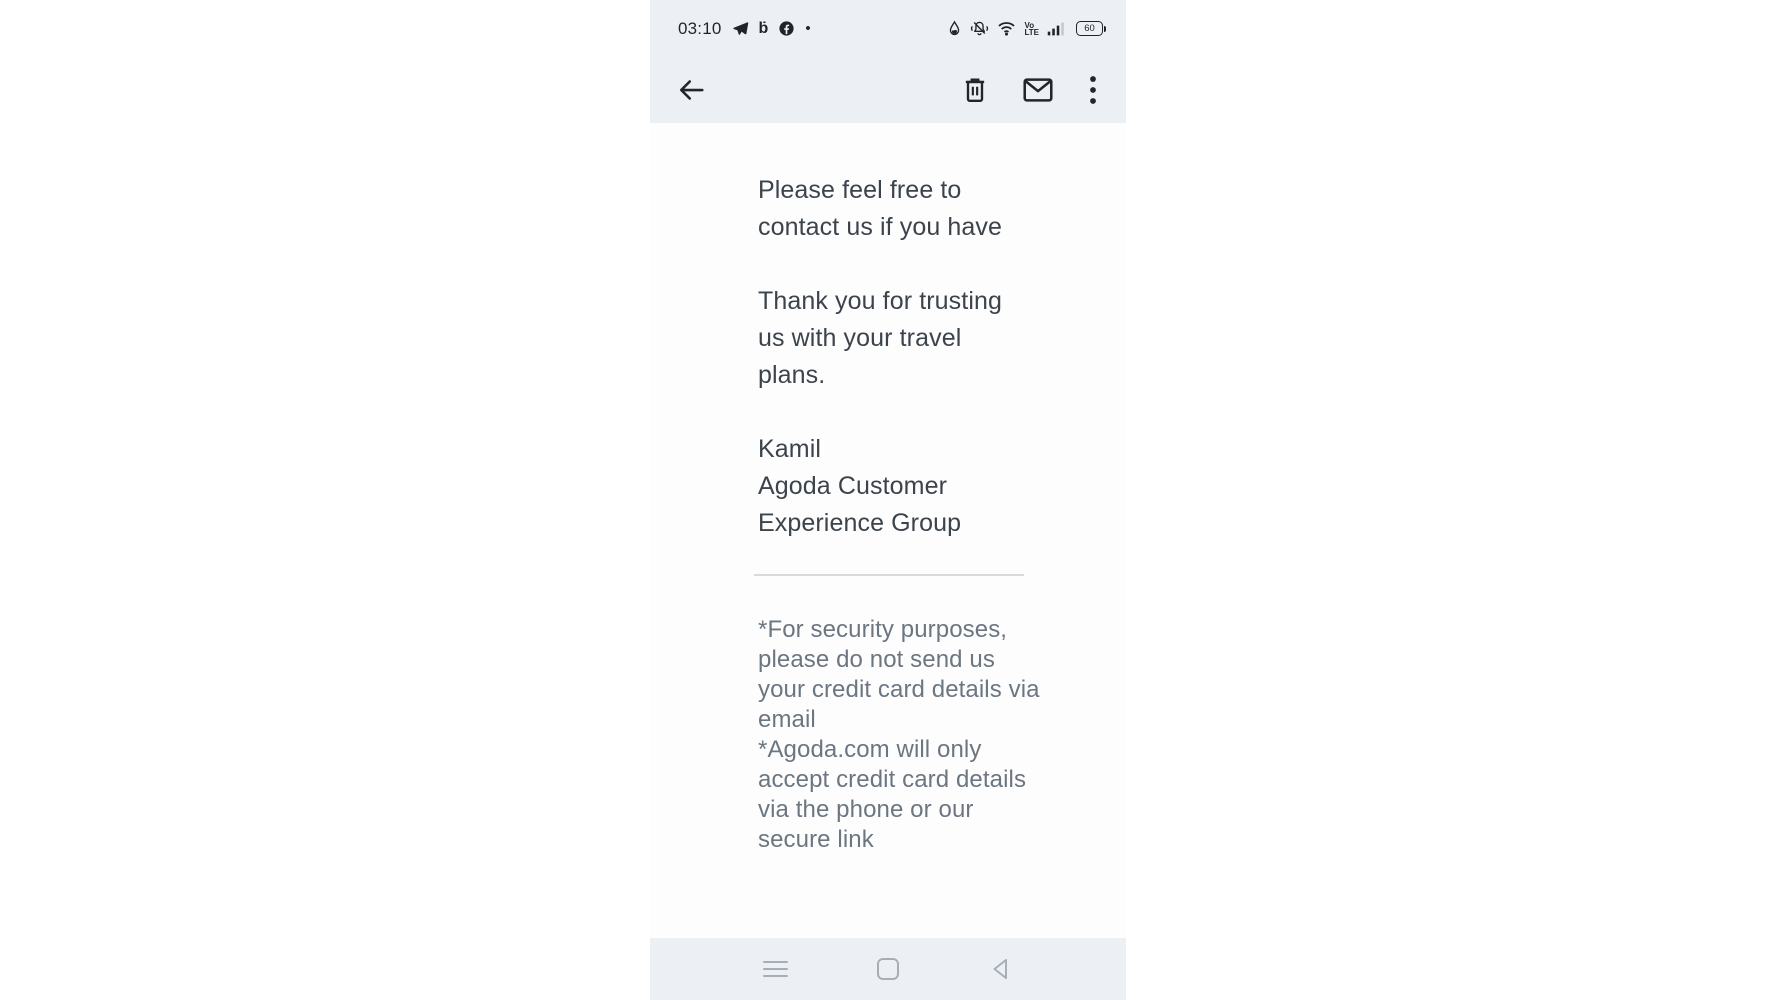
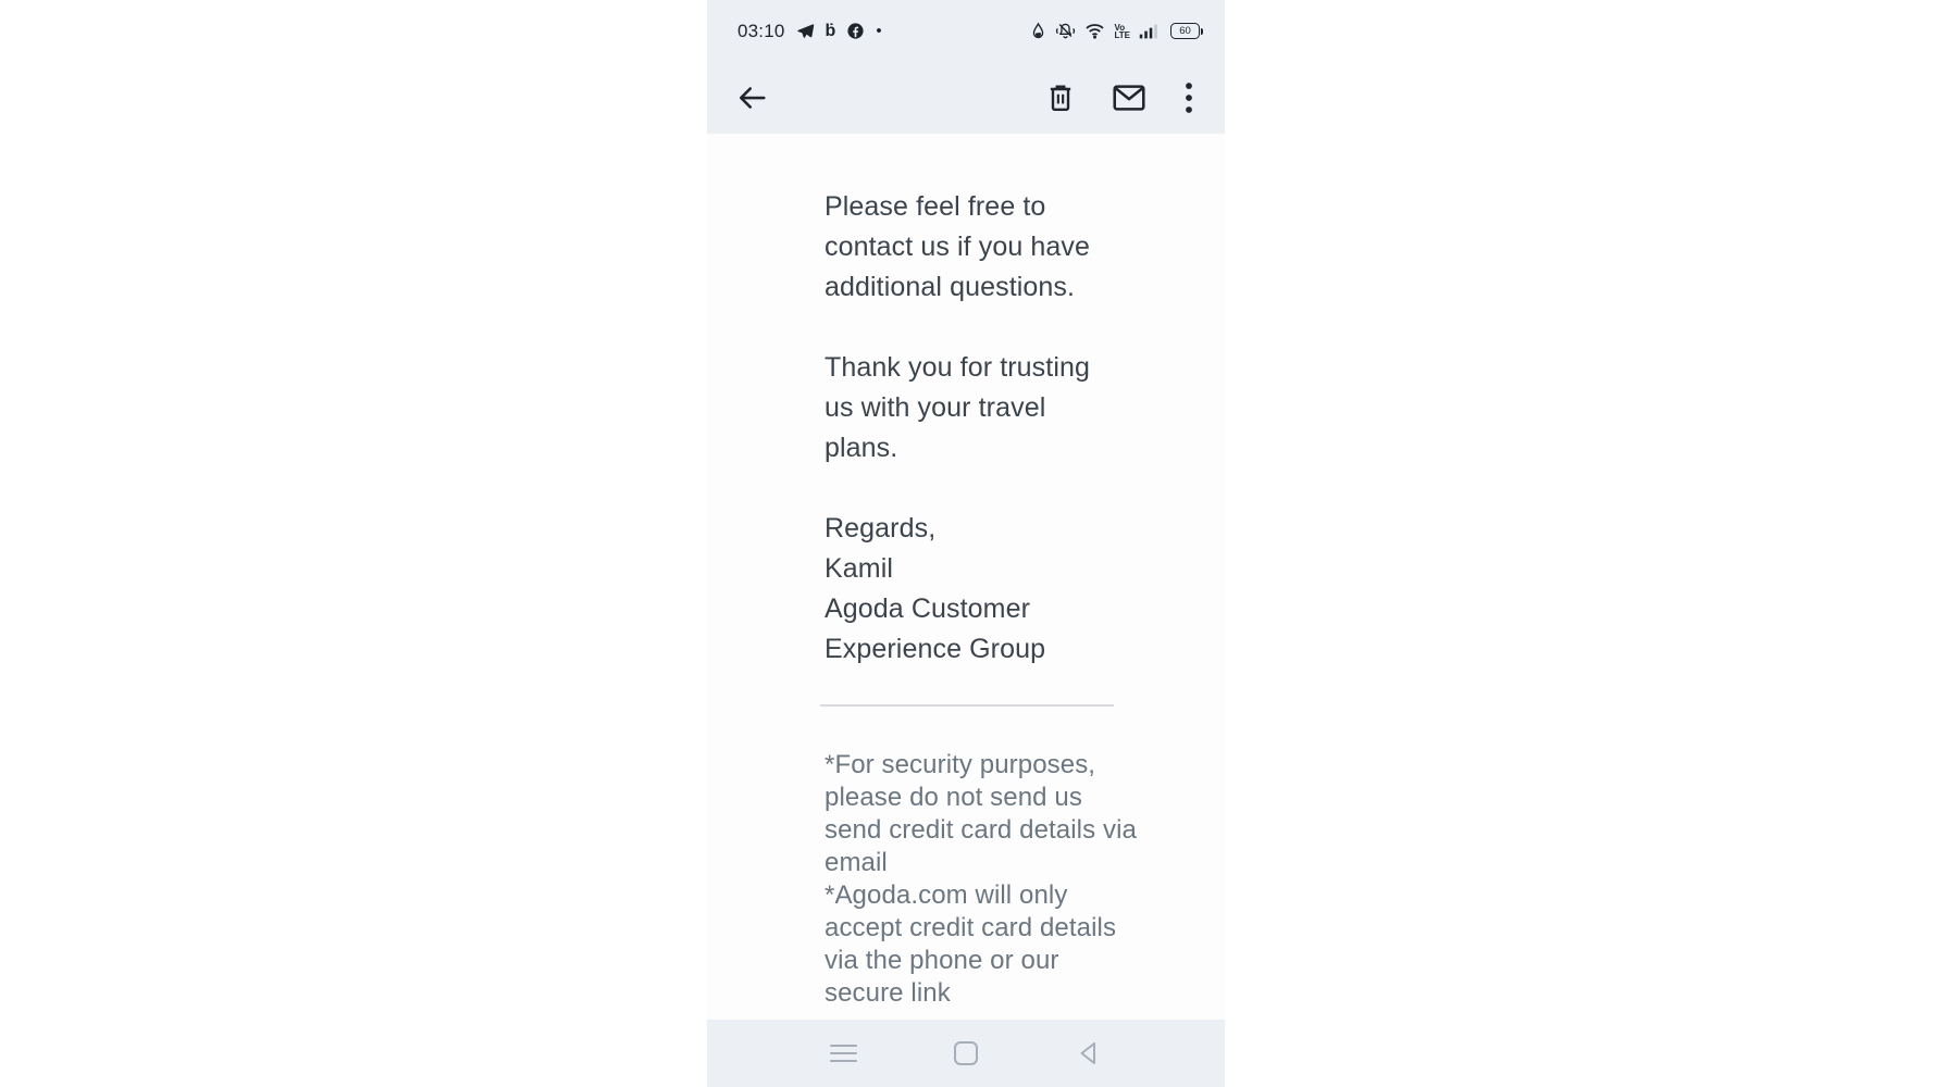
  03:10
  ḃ
  •
  Vo
  LTE
  60
  Please feel free to
  contact us if you have
+ additional questions.
  Thank you for trusting
  us with your travel
  plans.
+ Regards,
  Kamil
  Agoda Customer
  Experience Group
  *For security purposes,
  please do not send us
- your credit card details via
+ send credit card details via
  email
  *Agoda.com will only
  accept credit card details
  via the phone or our
  secure link
